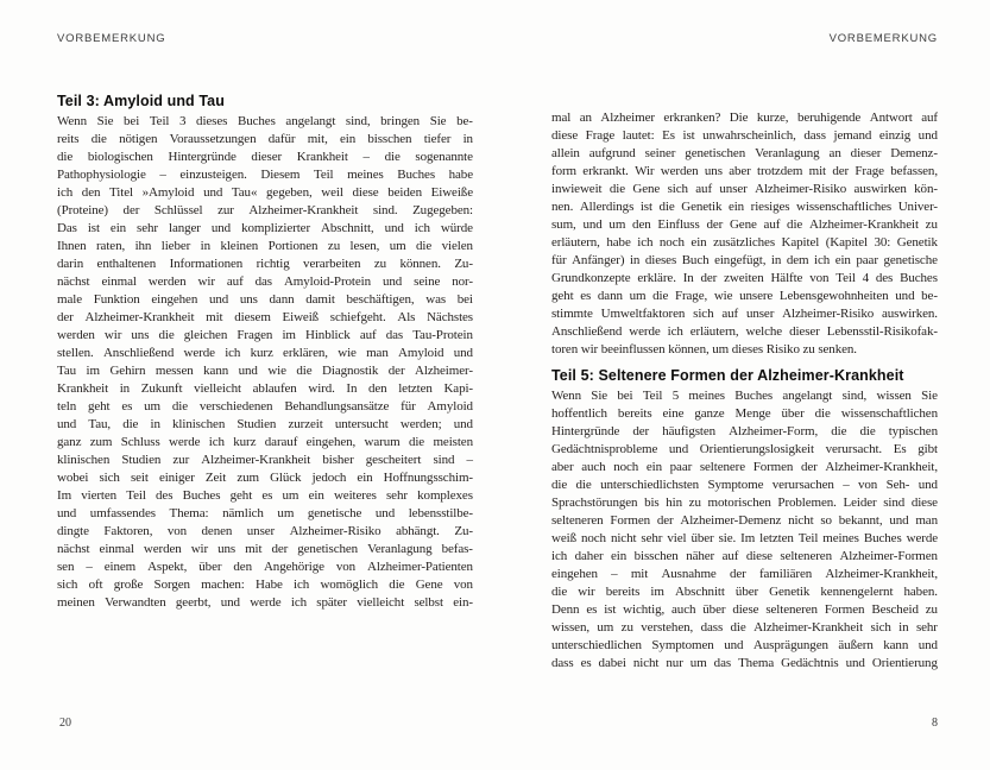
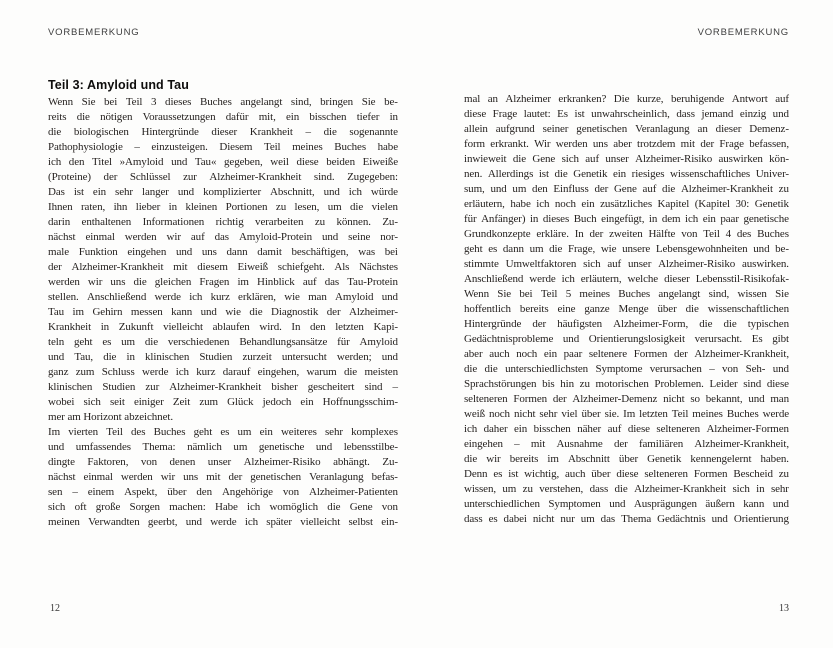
  VORBEMERKUNG
  Teil 3: Amyloid und Tau
  Wenn
  Sie
  bei
  Teil
  3
  dieses
  Buches
  angelangt
  sind,
  bringen
  Sie
  be-
  reits
  die
  nötigen
  Voraussetzungen
  dafür
  mit,
  ein
  bisschen
  tiefer
  in
  die
  biologischen
  Hintergründe
  dieser
  Krankheit
  –
  die
  sogenannte
  Pathophysiologie
  –
  einzusteigen.
  Diesem
  Teil
  meines
  Buches
  habe
  ich
  den
  Titel
  »Amyloid
  und
  Tau«
  gegeben,
  weil
  diese
  beiden
  Eiweiße
  (Proteine)
  der
  Schlüssel
  zur
  Alzheimer-Krankheit
  sind.
  Zugegeben:
  Das
  ist
  ein
  sehr
  langer
  und
  komplizierter
  Abschnitt,
  und
  ich
  würde
  Ihnen
  raten,
  ihn
  lieber
  in
  kleinen
  Portionen
  zu
  lesen,
  um
  die
  vielen
  darin
  enthaltenen
  Informationen
  richtig
  verarbeiten
  zu
  können.
  Zu-
  nächst
  einmal
  werden
  wir
  auf
  das
  Amyloid-Protein
  und
  seine
  nor-
  male
  Funktion
  eingehen
  und
  uns
  dann
  damit
  beschäftigen,
  was
  bei
  der
  Alzheimer-Krankheit
  mit
  diesem
  Eiweiß
  schiefgeht.
  Als
  Nächstes
  werden
  wir
  uns
  die
  gleichen
  Fragen
  im
  Hinblick
  auf
  das
  Tau-Protein
  stellen.
  Anschließend
  werde
  ich
  kurz
  erklären,
  wie
  man
  Amyloid
  und
  Tau
  im
  Gehirn
  messen
  kann
  und
  wie
  die
  Diagnostik
  der
  Alzheimer-
  Krankheit
  in
  Zukunft
  vielleicht
  ablaufen
  wird.
  In
  den
  letzten
  Kapi-
  teln
  geht
  es
  um
  die
  verschiedenen
  Behandlungsansätze
  für
  Amyloid
  und
  Tau,
  die
  in
  klinischen
  Studien
  zurzeit
  untersucht
  werden;
  und
  ganz
  zum
  Schluss
  werde
  ich
  kurz
  darauf
  eingehen,
  warum
  die
  meisten
  klinischen
  Studien
  zur
  Alzheimer-Krankheit
  bisher
  gescheitert
  sind
  –
  wobei
  sich
  seit
  einiger
  Zeit
  zum
  Glück
  jedoch
  ein
  Hoffnungsschim-
+ mer am Horizont abzeichnet.
  Im
  vierten
  Teil
  des
  Buches
  geht
  es
  um
  ein
  weiteres
  sehr
  komplexes
  und
  umfassendes
  Thema:
  nämlich
  um
  genetische
  und
  lebensstilbe-
  dingte
  Faktoren,
  von
  denen
  unser
  Alzheimer-Risiko
  abhängt.
  Zu-
  nächst
  einmal
  werden
  wir
  uns
  mit
  der
  genetischen
  Veranlagung
  befas-
  sen
  –
  einem
  Aspekt,
  über
  den
  Angehörige
  von
  Alzheimer-Patienten
  sich
  oft
  große
  Sorgen
  machen:
  Habe
  ich
  womöglich
  die
  Gene
  von
  meinen
  Verwandten
  geerbt,
  und
  werde
  ich
  später
  vielleicht
  selbst
  ein-
  VORBEMERKUNG
  mal
  an
  Alzheimer
  erkranken?
  Die
  kurze,
  beruhigende
  Antwort
  auf
  diese
  Frage
  lautet:
  Es
  ist
  unwahrscheinlich,
  dass
  jemand
  einzig
  und
  allein
  aufgrund
  seiner
  genetischen
  Veranlagung
  an
  dieser
  Demenz-
  form
  erkrankt.
  Wir
  werden
  uns
  aber
  trotzdem
  mit
  der
  Frage
  befassen,
  inwieweit
  die
  Gene
  sich
  auf
  unser
  Alzheimer-Risiko
  auswirken
  kön-
  nen.
  Allerdings
  ist
  die
  Genetik
  ein
  riesiges
  wissenschaftliches
  Univer-
  sum,
  und
  um
  den
  Einfluss
  der
  Gene
  auf
  die
  Alzheimer-Krankheit
  zu
  erläutern,
  habe
  ich
  noch
  ein
  zusätzliches
  Kapitel
  (Kapitel
  30:
  Genetik
  für
  Anfänger)
  in
  dieses
  Buch
  eingefügt,
  in
  dem
  ich
  ein
  paar
  genetische
  Grundkonzepte
  erkläre.
  In
  der
  zweiten
  Hälfte
  von
  Teil
  4
  des
  Buches
  geht
  es
  dann
  um
  die
  Frage,
  wie
  unsere
  Lebensgewohnheiten
  und
  be-
  stimmte
  Umweltfaktoren
  sich
  auf
  unser
  Alzheimer-Risiko
  auswirken.
  Anschließend
  werde
  ich
  erläutern,
  welche
  dieser
  Lebensstil-Risikofak-
- toren wir beeinflussen können, um dieses Risiko zu senken.
- Teil 5: Seltenere Formen der Alzheimer-Krankheit
  Wenn
  Sie
  bei
  Teil
  5
  meines
  Buches
  angelangt
  sind,
  wissen
  Sie
  hoffentlich
  bereits
  eine
  ganze
  Menge
  über
  die
  wissenschaftlichen
  Hintergründe
  der
  häufigsten
  Alzheimer-Form,
  die
  die
  typischen
  Gedächtnisprobleme
  und
  Orientierungslosigkeit
  verursacht.
  Es
  gibt
  aber
  auch
  noch
  ein
  paar
  seltenere
  Formen
  der
  Alzheimer-Krankheit,
  die
  die
  unterschiedlichsten
  Symptome
  verursachen
  –
  von
  Seh-
  und
  Sprachstörungen
  bis
  hin
  zu
  motorischen
  Problemen.
  Leider
  sind
  diese
  selteneren
  Formen
  der
  Alzheimer-Demenz
  nicht
  so
  bekannt,
  und
  man
  weiß
  noch
  nicht
  sehr
  viel
  über
  sie.
  Im
  letzten
  Teil
  meines
  Buches
  werde
  ich
  daher
  ein
  bisschen
  näher
  auf
  diese
  selteneren
  Alzheimer-Formen
  eingehen
  –
  mit
  Ausnahme
  der
  familiären
  Alzheimer-Krankheit,
  die
  wir
  bereits
  im
  Abschnitt
  über
  Genetik
  kennengelernt
  haben.
  Denn
  es
  ist
  wichtig,
  auch
  über
  diese
  selteneren
  Formen
  Bescheid
  zu
  wissen,
  um
  zu
  verstehen,
  dass
  die
  Alzheimer-Krankheit
  sich
  in
  sehr
  unterschiedlichen
  Symptomen
  und
  Ausprägungen
  äußern
  kann
  und
  dass
  es
  dabei
  nicht
  nur
  um
  das
  Thema
  Gedächtnis
  und
  Orientierung
- 20
+ 12
- 8
+ 13
